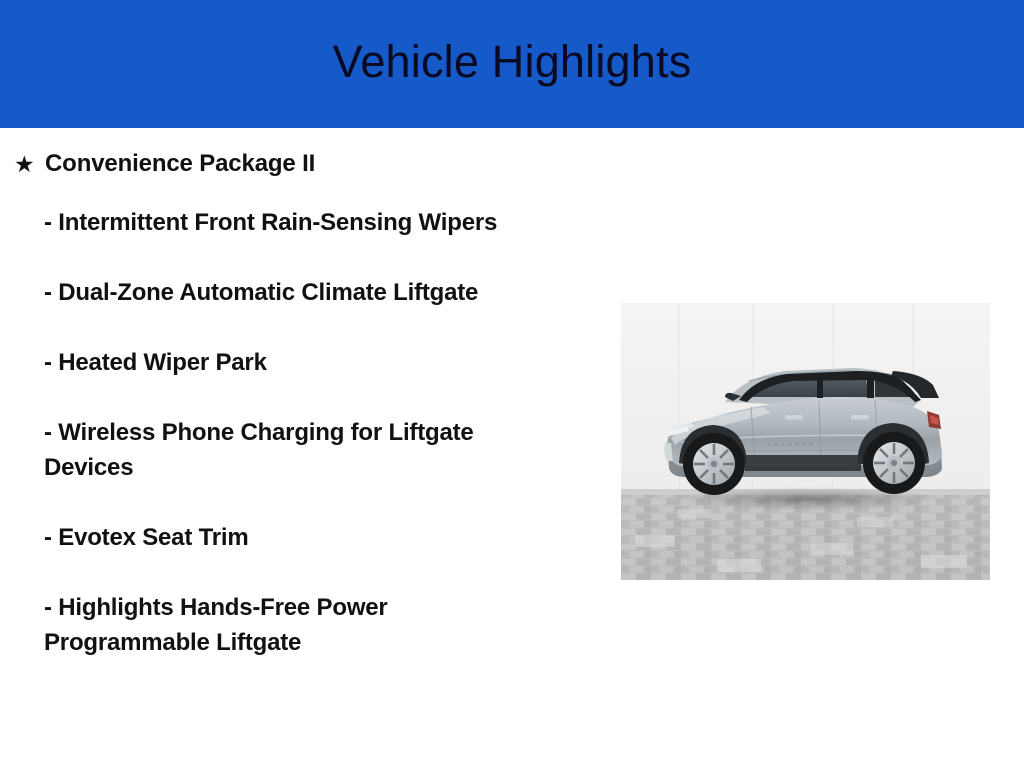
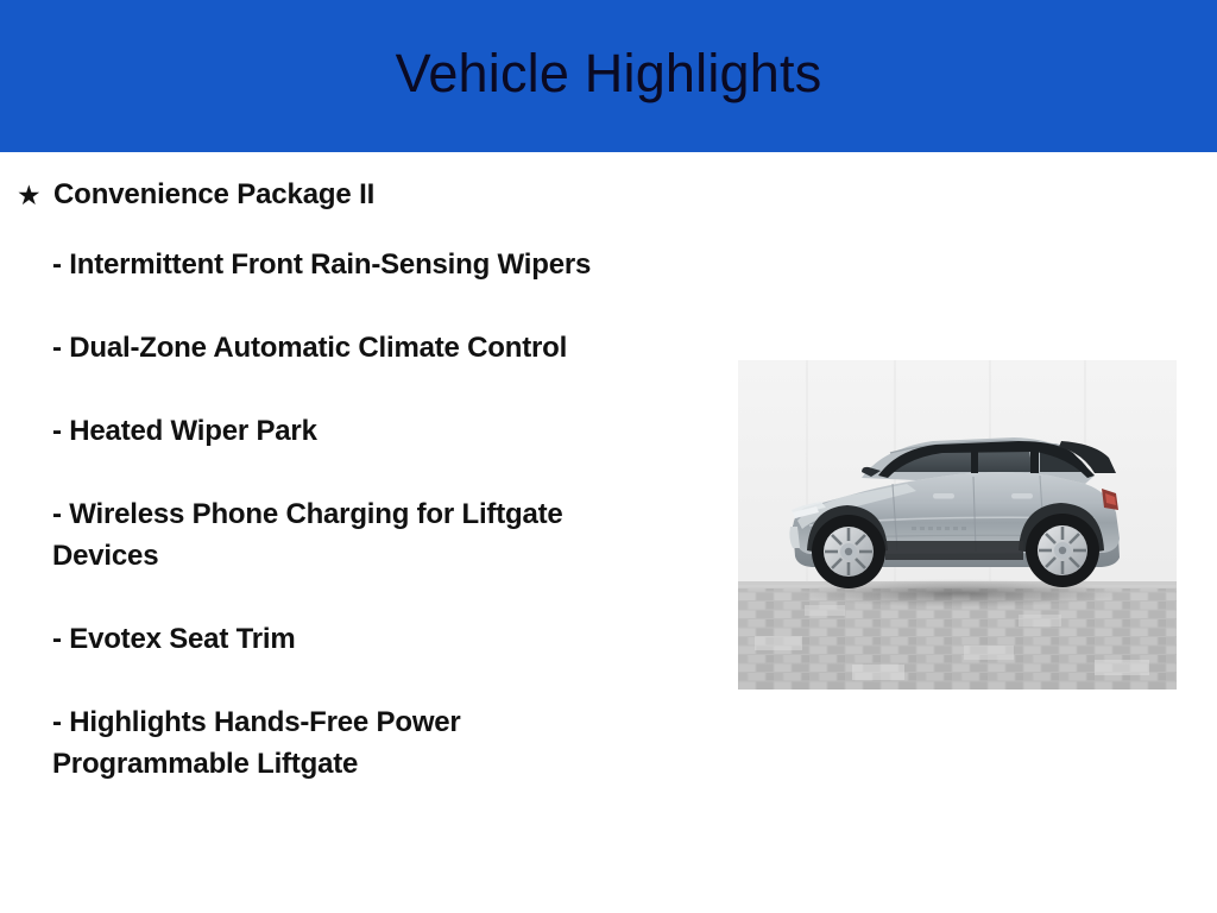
  Vehicle Highlights
  ★
  Convenience Package II
  - Intermittent Front Rain-Sensing Wipers
- - Dual-Zone Automatic Climate Liftgate
+ - Dual-Zone Automatic Climate Control
  - Heated Wiper Park
  - Wireless Phone Charging for Liftgate Devices
  - Evotex Seat Trim
  - Highlights Hands-Free Power Programmable Liftgate
